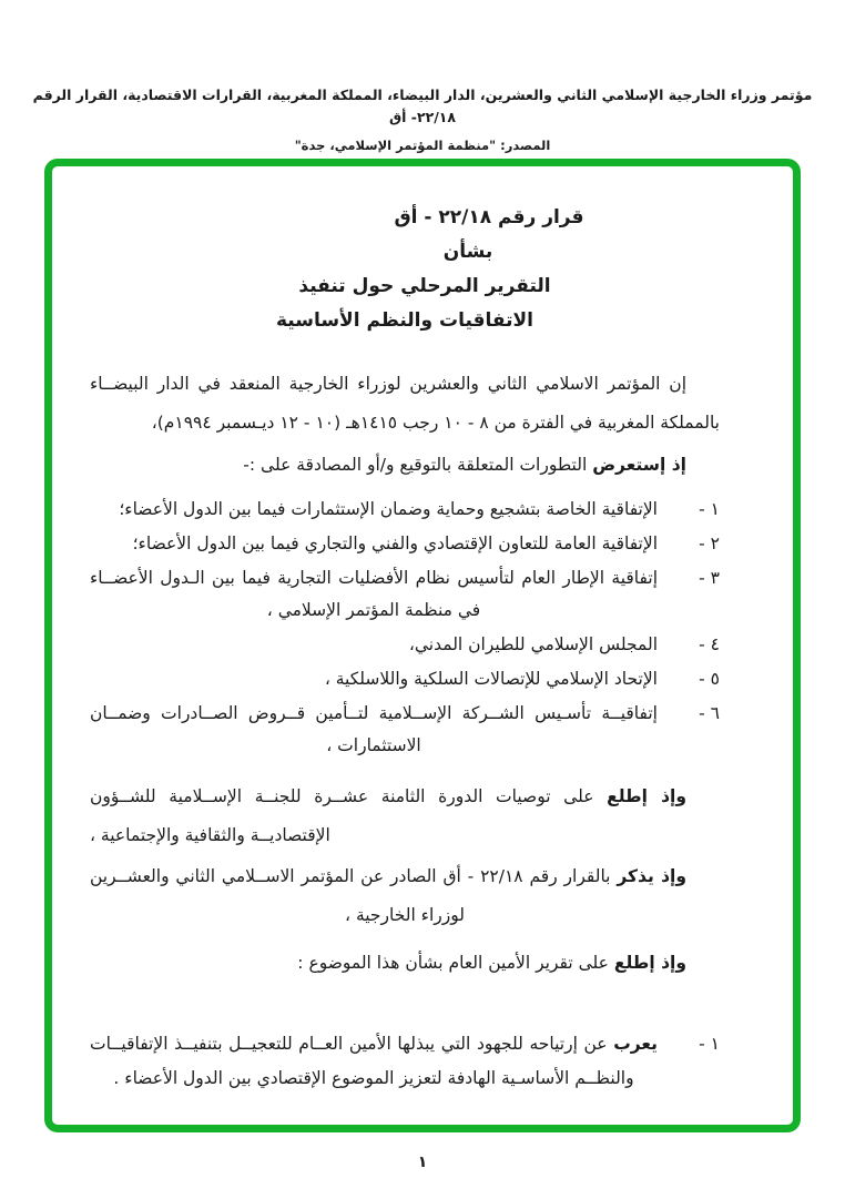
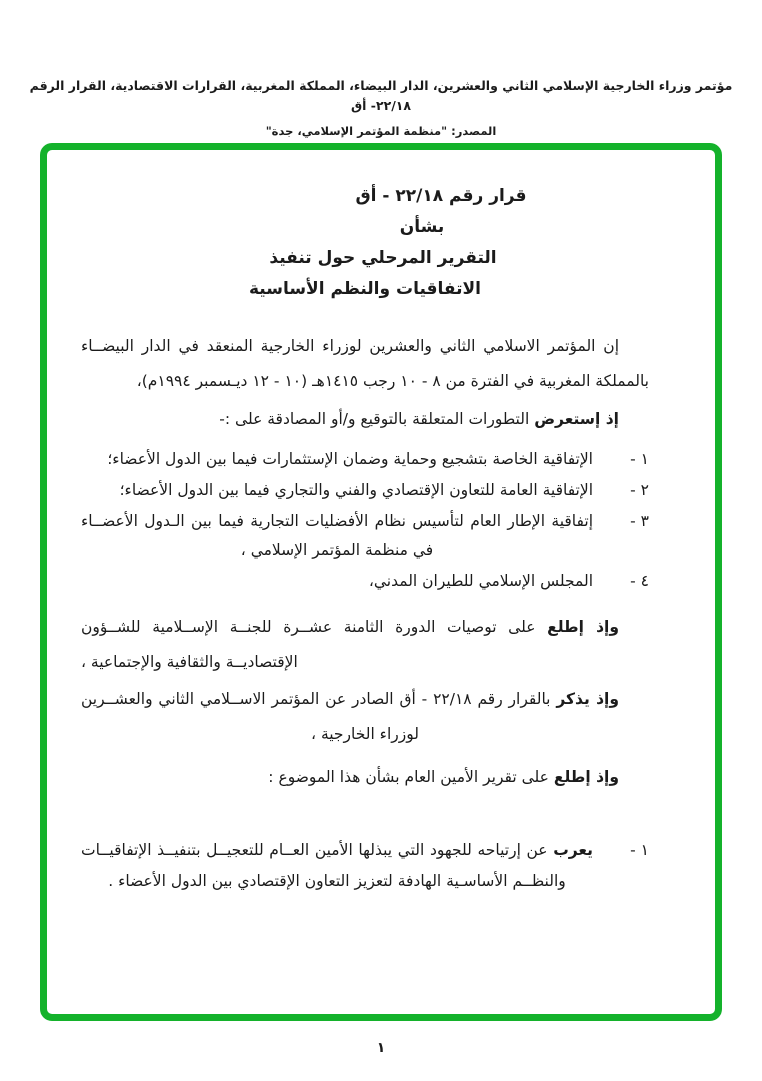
  مؤتمر وزراء الخارجية الإسلامي الثاني والعشرين، الدار البيضاء، المملكة المغربية، القرارات الاقتصادية، القرار الرقم ٢٢/١٨- أق
  المصدر: "منظمة المؤتمر الإسلامي، جدة"
  قرار رقم ٢٢/١٨ - أق
  بشأن
  التقرير المرحلي حول تنفيذ
  الاتفاقيات والنظم الأساسية
  إن المؤتمر الاسلامي الثاني والعشرين لوزراء الخارجية المنعقد في الدار البيضــاء بالمملكة المغربية في الفترة من ٨ - ١٠ رجب ١٤١٥هـ (١٠ - ١٢ ديـسمبر ١٩٩٤م)،
  إذ إستعرض التطورات المتعلقة بالتوقيع و/أو المصادقة على :-
  ١ -
  الإتفاقية الخاصة بتشجيع وحماية وضمان الإستثمارات فيما بين الدول الأعضاء؛
  ٢ -
  الإتفاقية العامة للتعاون الإقتصادي والفني والتجاري فيما بين الدول الأعضاء؛
  ٣ -
  إتفاقية الإطار العام لتأسيس نظام الأفضليات التجارية فيما بين الـدول الأعضــاء في منظمة المؤتمر الإسلامي ،
  ٤ -
  المجلس الإسلامي للطيران المدني،
- ٥ -
- الإتحاد الإسلامي للإتصالات السلكية واللاسلكية ،
- ٦ -
- إتفاقيــة تأسـيس الشــركة الإســلامية لتــأمين قــروض الصــادرات وضمــان الاستثمارات ،
  وإذ إطلع على توصيات الدورة الثامنة عشــرة للجنــة الإســلامية للشــؤون الإقتصاديــة والثقافية والإجتماعية ،
  وإذ يذكر بالقرار رقم ٢٢/١٨ - أق الصادر عن المؤتمر الاســلامي الثاني والعشــرين لوزراء الخارجية ،
  وإذ إطلع على تقرير الأمين العام بشأن هذا الموضوع :
  ١ -
- يعرب عن إرتياحه للجهود التي يبذلها الأمين العــام للتعجيــل بتنفيــذ الإتفاقيــات والنظــم الأساسـية الهادفة لتعزيز الموضوع الإقتصادي بين الدول الأعضاء .
+ يعرب عن إرتياحه للجهود التي يبذلها الأمين العــام للتعجيــل بتنفيــذ الإتفاقيــات والنظــم الأساسـية الهادفة لتعزيز التعاون الإقتصادي بين الدول الأعضاء .
  ١
